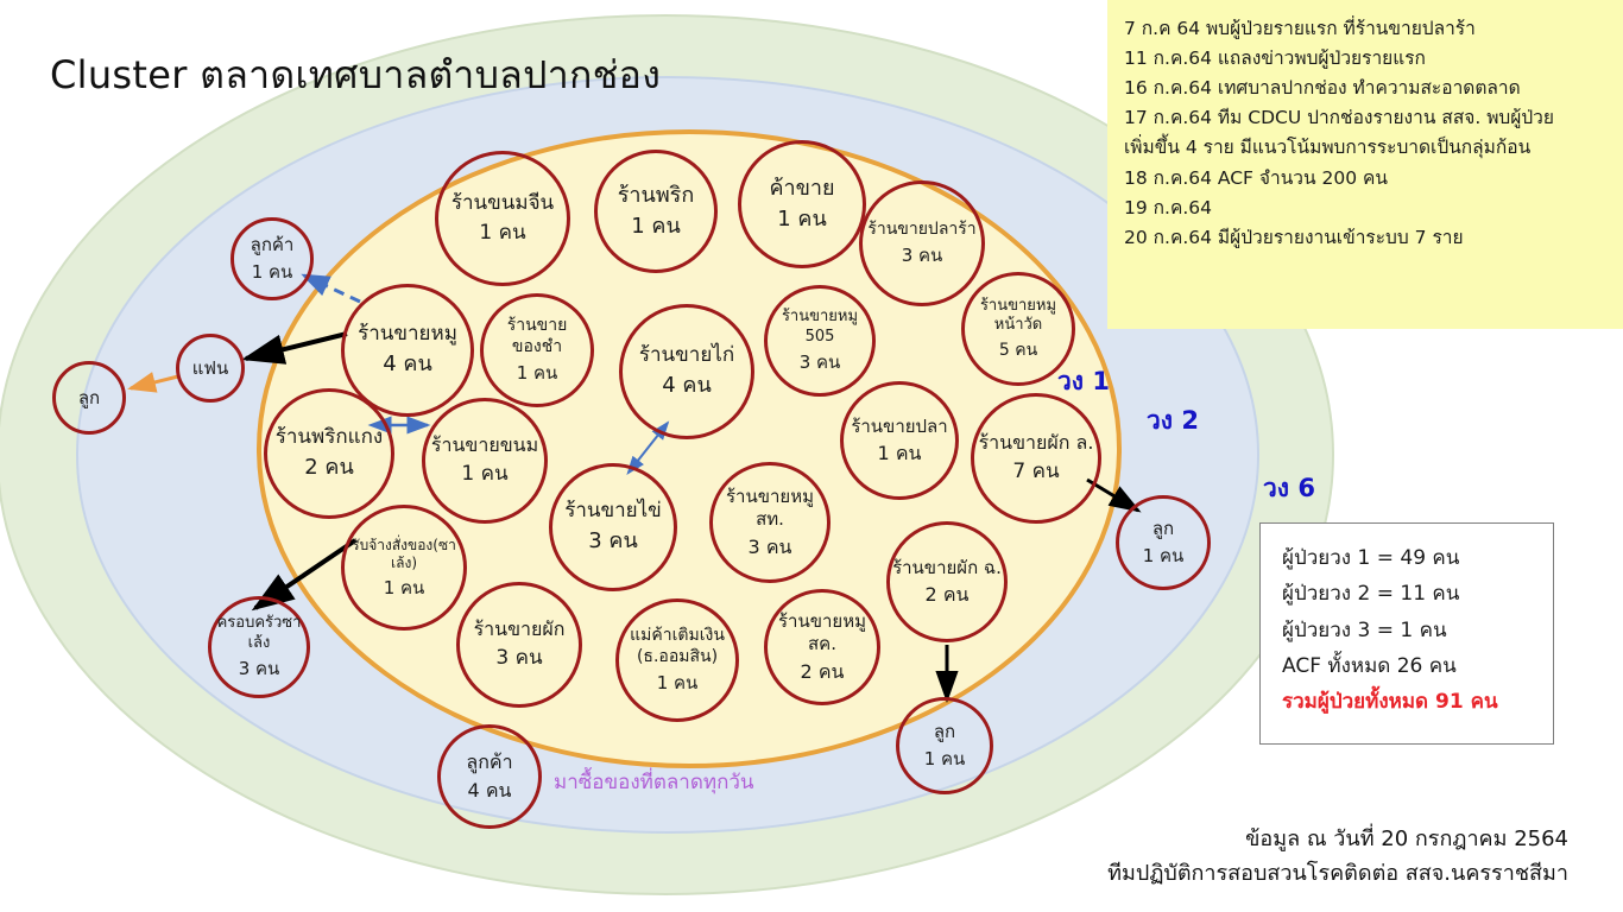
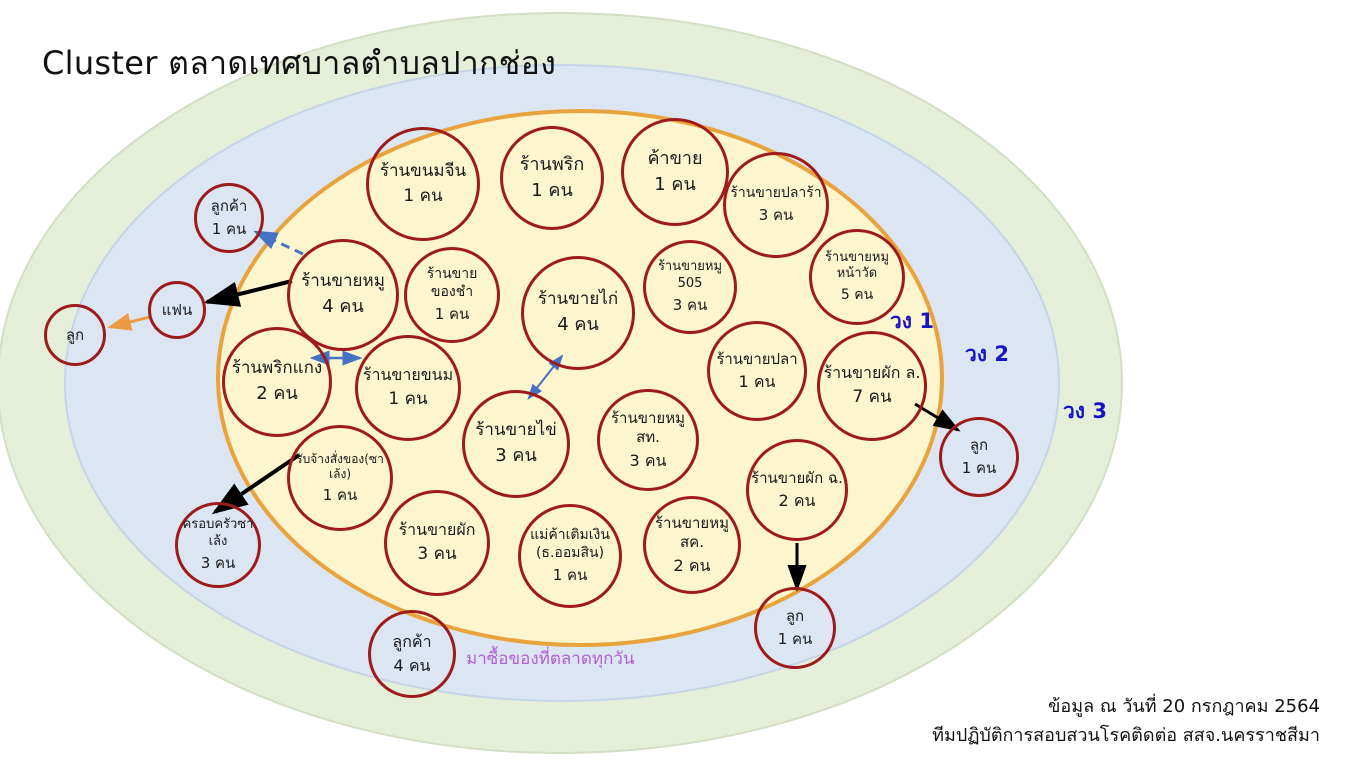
  Cluster ตลาดเทศบาลตำบลปากช่อง
  ร้านขนมจีน
  1 คน
  ร้านพริก
  1 คน
  ค้าขาย
  1 คน
  ร้านขายปลาร้า
  3 คน
  ร้านขายหมู หน้าวัด
  5 คน
  ร้านขายหมู
  4 คน
  ร้านขายของชำ
  1 คน
  ร้านขายไก่
  4 คน
  ร้านขายหมู 505
  3 คน
  ร้านพริกแกง
  2 คน
  ร้านขายขนม
  1 คน
  ร้านขายปลา
  1 คน
  ร้านขายผัก ล.
  7 คน
  รับจ้างสั่งของ(ซาเล้ง)
  1 คน
  ร้านขายไข่
  3 คน
  ร้านขายหมู สท.
  3 คน
  ร้านขายผัก ฉ.
  2 คน
  ร้านขายผัก
  3 คน
  แม่ค้าเติมเงิน (ธ.ออมสิน)
  1 คน
  ร้านขายหมู สค.
  2 คน
  ลูกค้า
  1 คน
  แฟน
  ลูก
  ครอบครัวซาเล้ง
  3 คน
  ลูกค้า
  4 คน
  ลูก
  1 คน
  ลูก
  1 คน
  วง 1
  วง 2
- วง 6
+ วง 3
  มาซื้อของที่ตลาดทุกวัน
- 7 ก.ค 64 พบผู้ป่วยรายแรก ที่ร้านขายปลาร้า
- 11 ก.ค.64 แถลงข่าวพบผู้ป่วยรายแรก
- 16 ก.ค.64 เทศบาลปากช่อง ทำความสะอาดตลาด
- 17 ก.ค.64 ทีม CDCU ปากช่องรายงาน สสจ. พบผู้ป่วย
- เพิ่มขึ้น 4 ราย มีแนวโน้มพบการระบาดเป็นกลุ่มก้อน
- 18 ก.ค.64 ACF จำนวน 200 คน
- 19 ก.ค.64
- 20 ก.ค.64 มีผู้ป่วยรายงานเข้าระบบ 7 ราย
- ผู้ป่วยวง 1 = 49 คน
- ผู้ป่วยวง 2 = 11 คน
- ผู้ป่วยวง 3 = 1 คน
- ACF ทั้งหมด 26 คน
- รวมผู้ป่วยทั้งหมด 91 คน
  ข้อมูล ณ วันที่ 20 กรกฎาคม 2564
  ทีมปฏิบัติการสอบสวนโรคติดต่อ สสจ.นครราชสีมา
